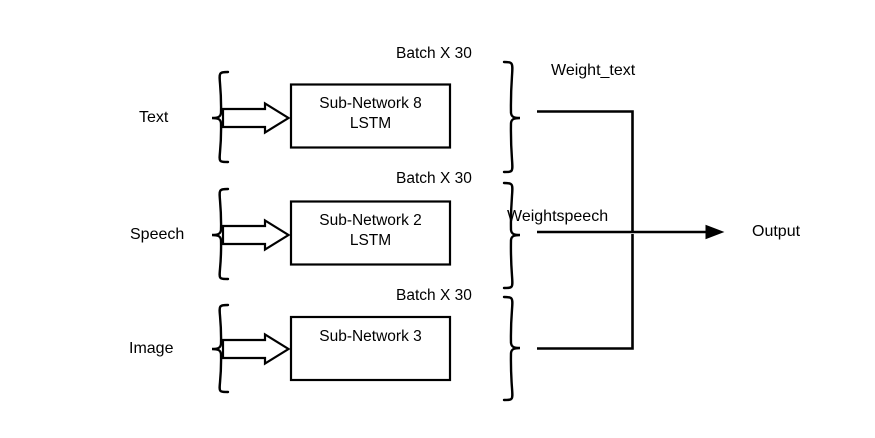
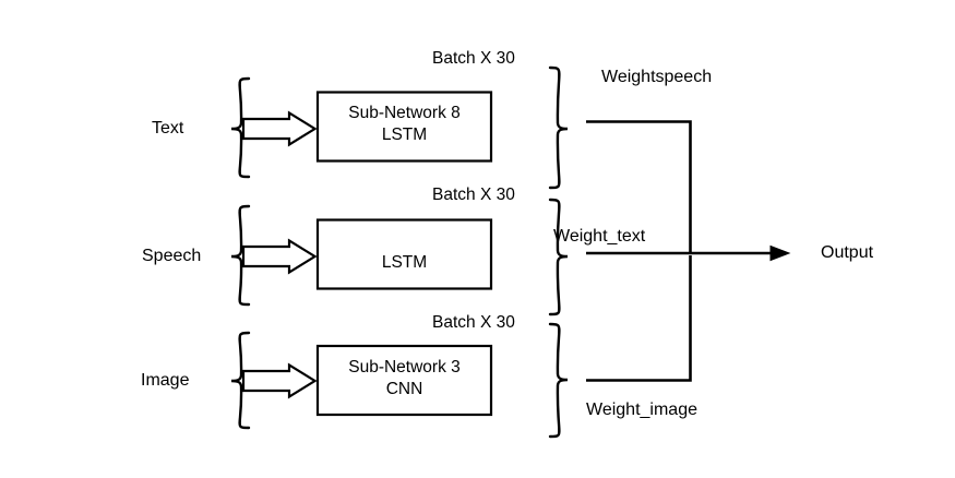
  Text
  Batch X 30
  Sub-Network 8
  LSTM
- Weight_text
+ Weightspeech
  Speech
  Batch X 30
- Sub-Network 2
  LSTM
- Weightspeech
+ Weight_text
  Image
  Batch X 30
  Sub-Network 3
+ CNN
+ Weight_image
  Output
